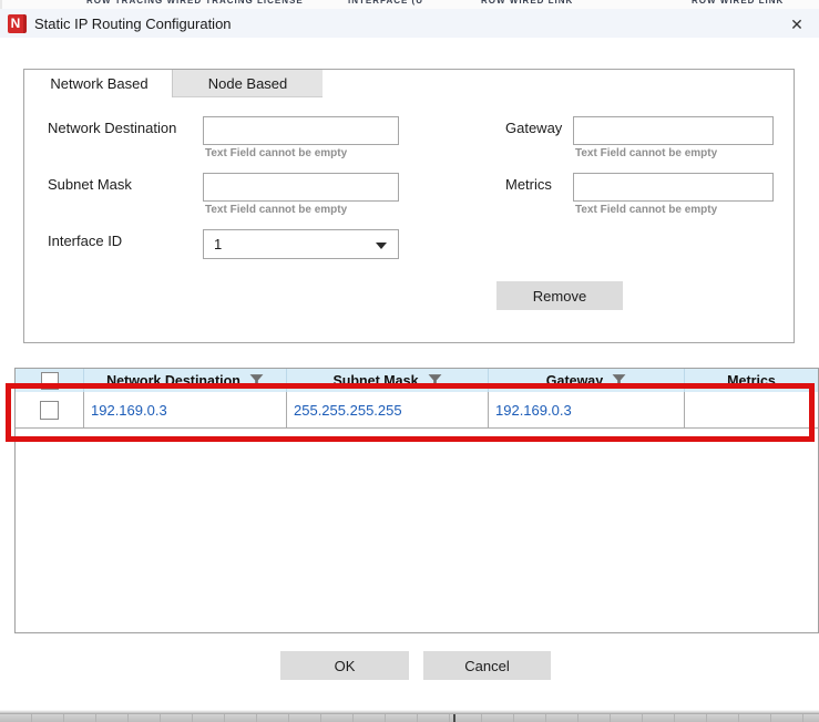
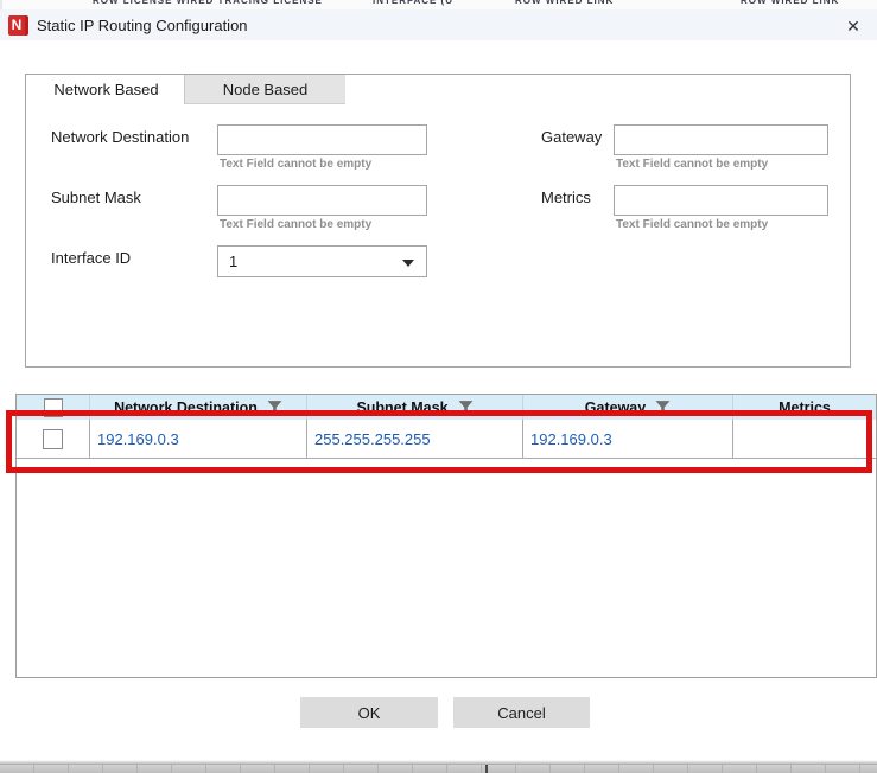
- ROW TRACING WIRED TRACING LICENSE
+ ROW LICENSE WIRED TRACING LICENSE
  INTERFACE (U
  ROW WIRED LINK
  ROW WIRED LINK
  N
  Static IP Routing Configuration
  ✕
  Network Based
  Node Based
  Network Destination
  Text Field cannot be empty
  Gateway
  Text Field cannot be empty
  Subnet Mask
  Text Field cannot be empty
  Metrics
  Text Field cannot be empty
  Interface ID
  1
- Remove
  Network Destination
  Subnet Mask
  Gateway
  Metrics
  192.169.0.3
  255.255.255.255
  192.169.0.3
  OK
  Cancel
